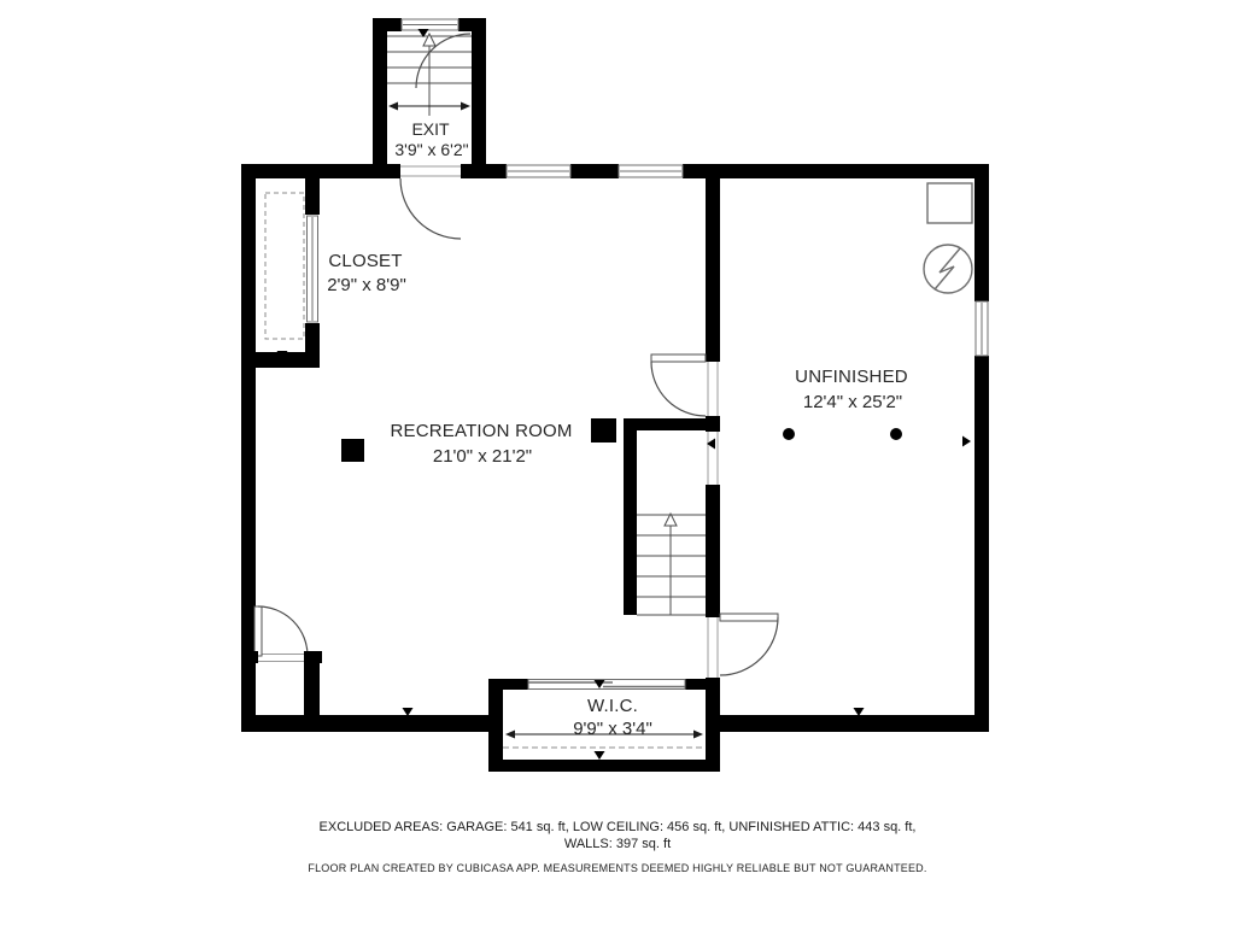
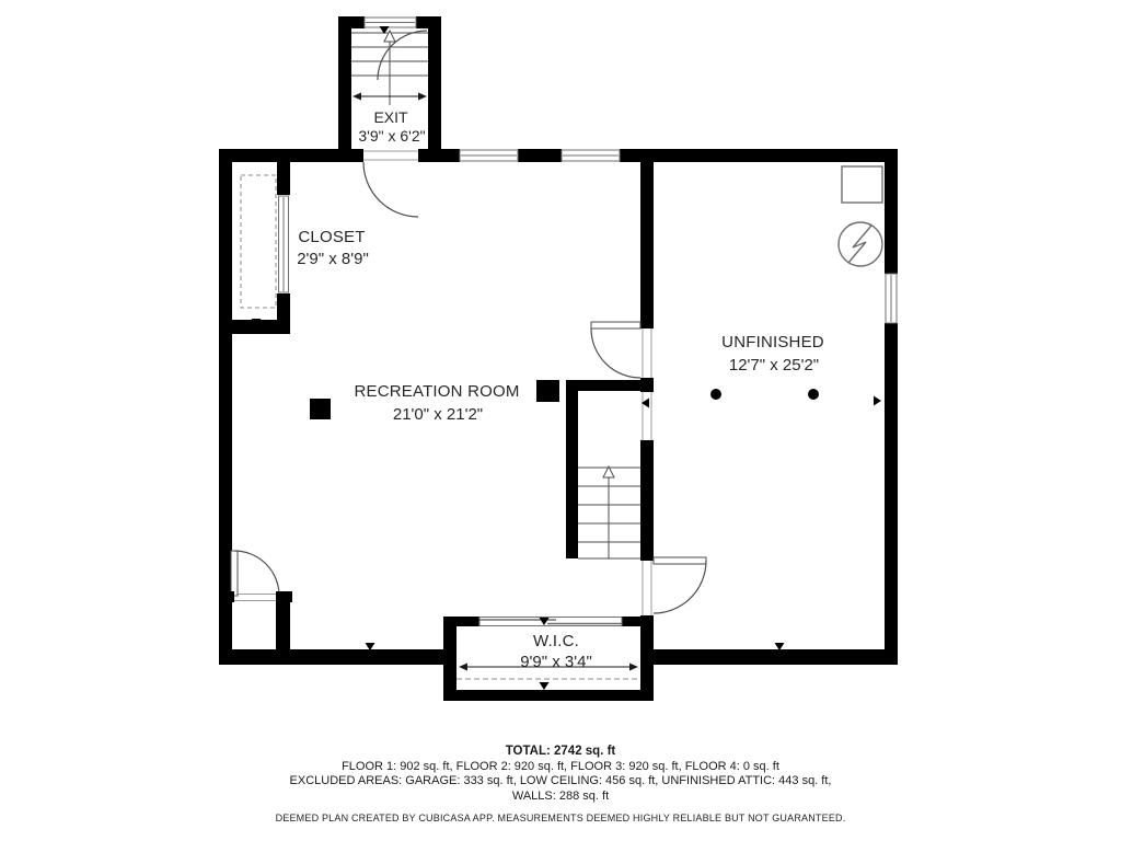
  EXIT
  3'9" x 6'2"
  CLOSET
  2'9" x 8'9"
  RECREATION ROOM
  21'0" x 21'2"
  UNFINISHED
- 12'4" x 25'2"
+ 12'7" x 25'2"
  W.I.C.
  9'9" x 3'4"
+ TOTAL: 2742 sq. ft
+ FLOOR 1: 902 sq. ft, FLOOR 2: 920 sq. ft, FLOOR 3: 920 sq. ft, FLOOR 4: 0 sq. ft
- EXCLUDED AREAS: GARAGE: 541 sq. ft, LOW CEILING: 456 sq. ft, UNFINISHED ATTIC: 443 sq. ft,
+ EXCLUDED AREAS: GARAGE: 333 sq. ft, LOW CEILING: 456 sq. ft, UNFINISHED ATTIC: 443 sq. ft,
- WALLS: 397 sq. ft
+ WALLS: 288 sq. ft
- FLOOR PLAN CREATED BY CUBICASA APP. MEASUREMENTS DEEMED HIGHLY RELIABLE BUT NOT GUARANTEED.
+ DEEMED PLAN CREATED BY CUBICASA APP. MEASUREMENTS DEEMED HIGHLY RELIABLE BUT NOT GUARANTEED.
